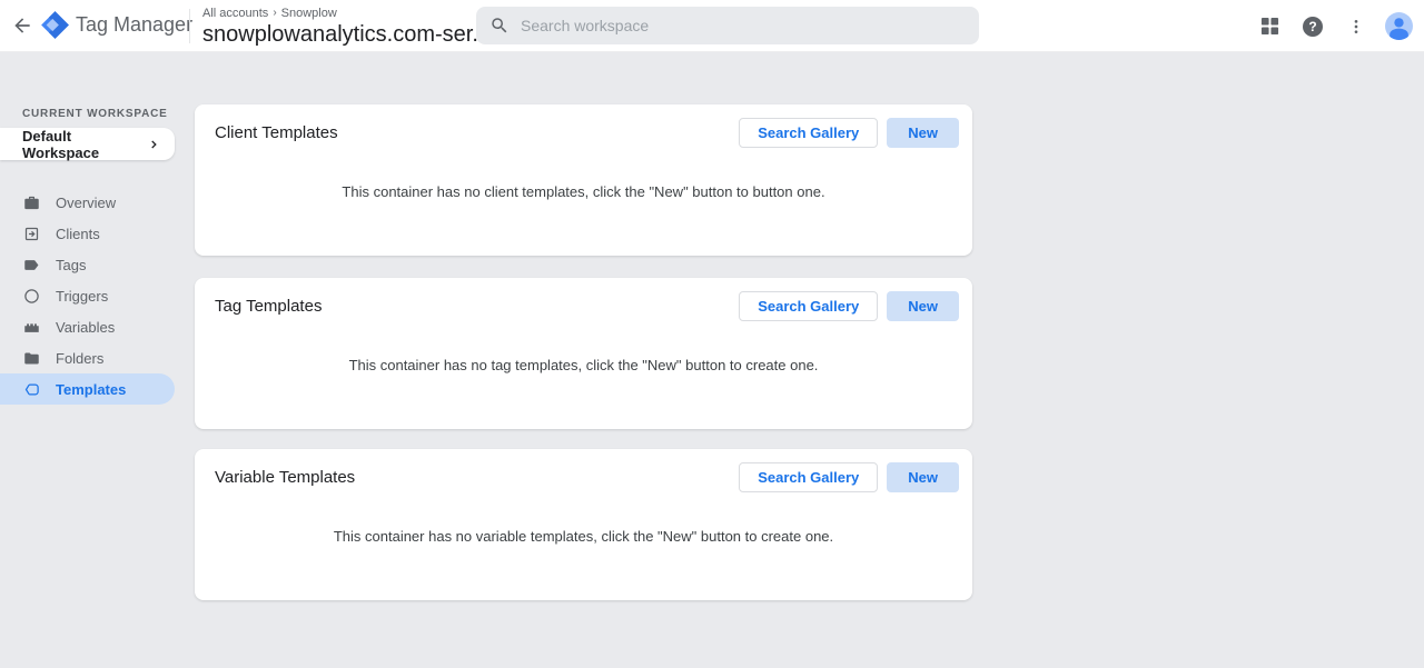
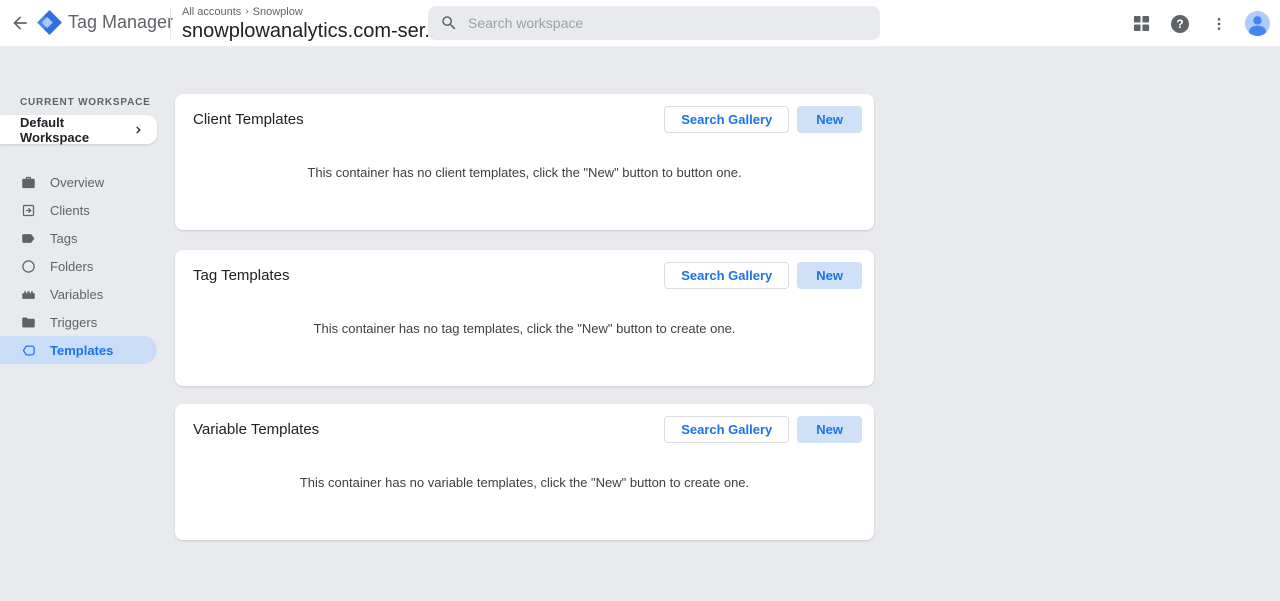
  Tag Manage
  All accounts
  ›
  Snowplow
  snowplowanalytics.com-ser
  Search workspace
  ?
  CURRENT WORKSPACE
  Default Workspace
  Overview
  Clients
  Tags
- Triggers
+ Folders
  Variables
- Folders
+ Triggers
  Templates
  Client Templates
  Search Gallery
  New
  This container has no client templates, click the "New" button to button one.
  Tag Templates
  Search Gallery
  New
  This container has no tag templates, click the "New" button to create one.
  Variable Templates
  Search Gallery
  New
  This container has no variable templates, click the "New" button to create one.
